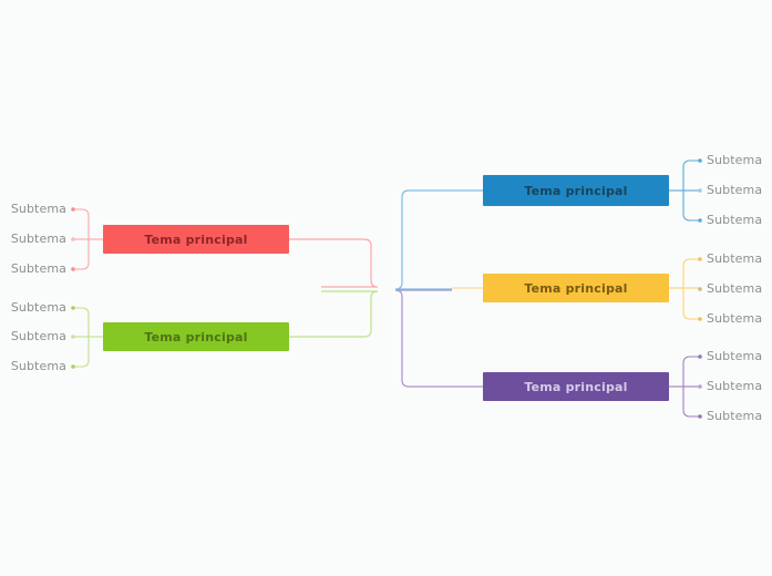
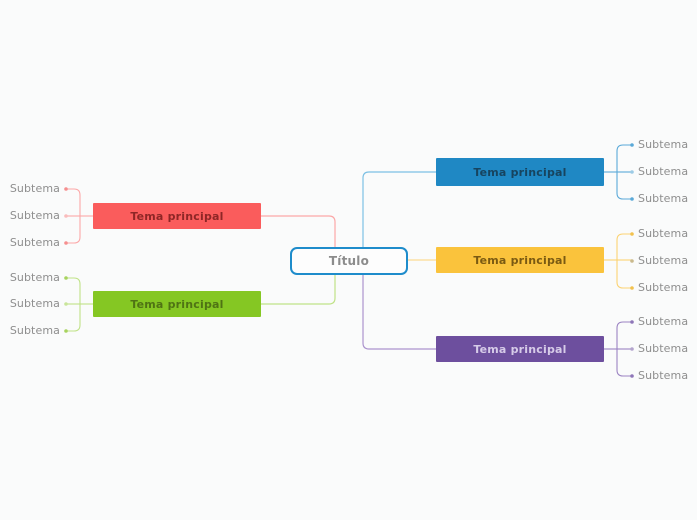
+ Título
  Tema principal
  Subtema
  Subtema
  Subtema
  Tema principal
  Subtema
  Subtema
  Subtema
  Tema principal
  Subtema
  Subtema
  Subtema
  Tema principal
  Subtema
  Subtema
  Subtema
  Tema principal
  Subtema
  Subtema
  Subtema
